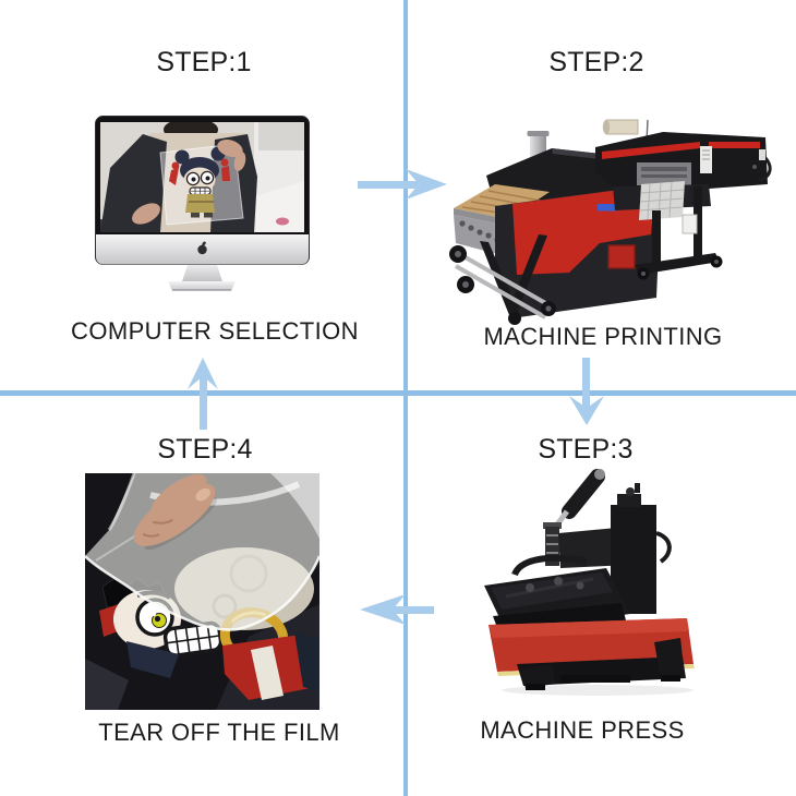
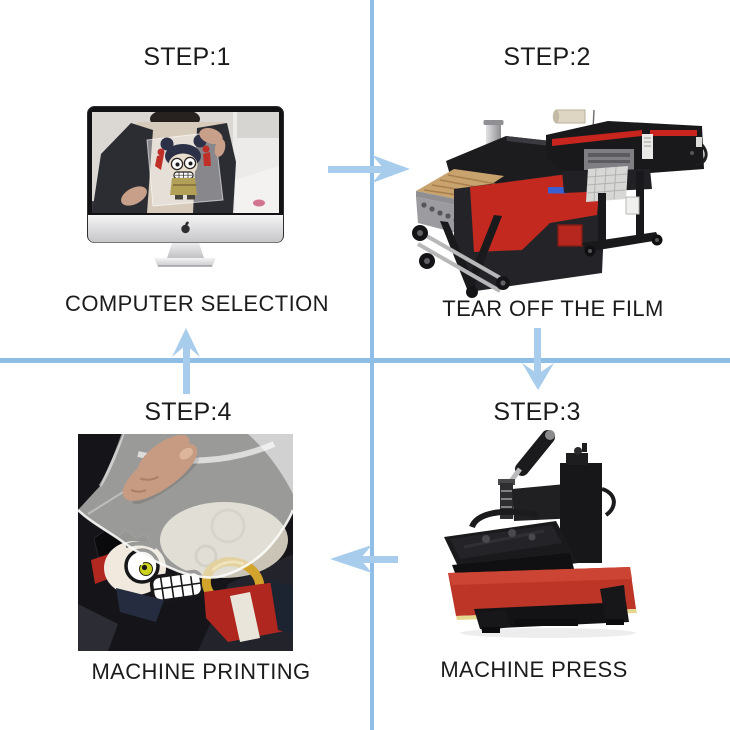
  STEP:1
  STEP:2
  STEP:3
  STEP:4
  COMPUTER SELECTION
- MACHINE PRINTING
+ TEAR OFF THE FILM
  MACHINE PRESS
- TEAR OFF THE FILM
+ MACHINE PRINTING
